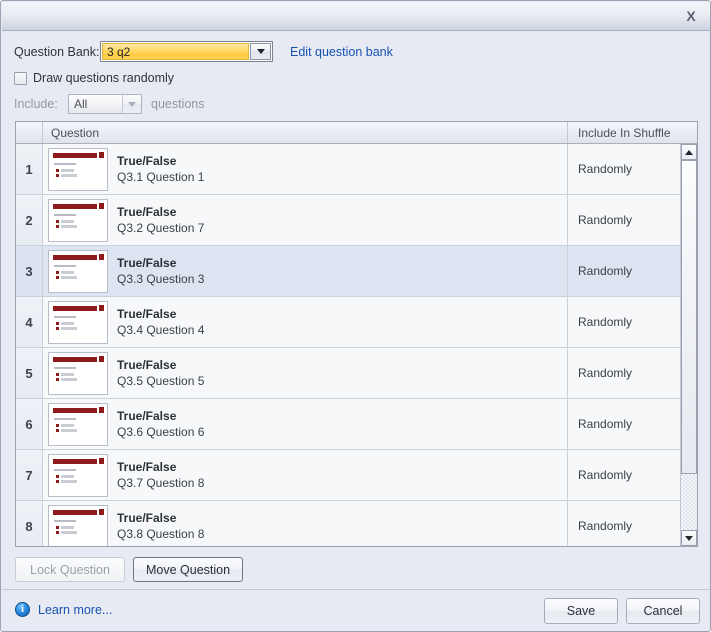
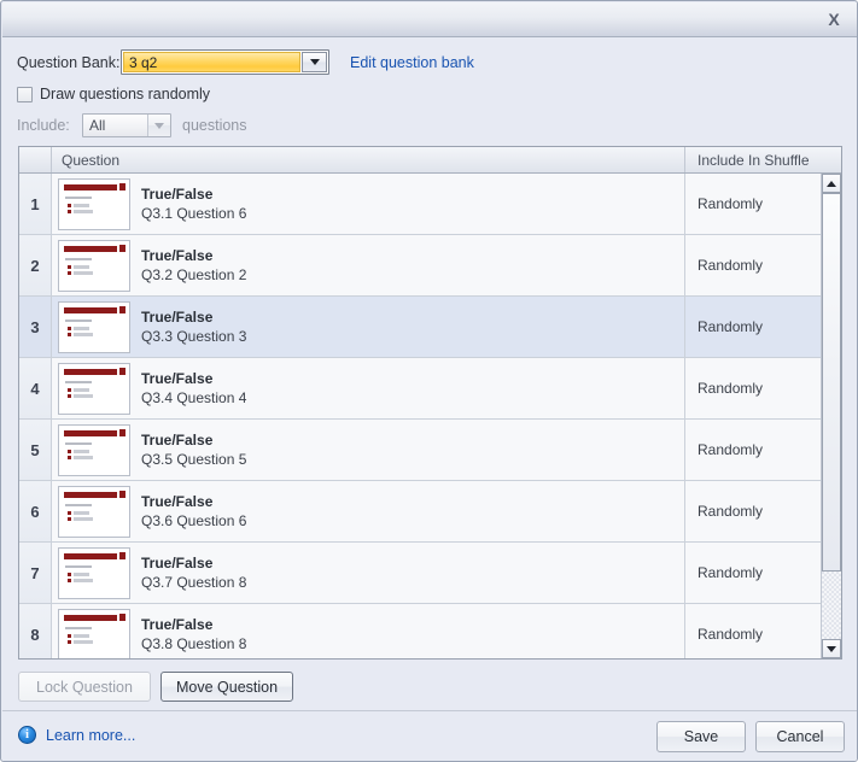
  X
  Question Bank:
  3 q2
  Edit question bank
  Draw questions randomly
  Include:
  All
  questions
  Question
  Include In Shuffle
  1
  True/False
- Q3.1 Question 1
+ Q3.1 Question 6
  Randomly
  2
  True/False
- Q3.2 Question 7
+ Q3.2 Question 2
  Randomly
  3
  True/False
  Q3.3 Question 3
  Randomly
  4
  True/False
  Q3.4 Question 4
  Randomly
  5
  True/False
  Q3.5 Question 5
  Randomly
  6
  True/False
  Q3.6 Question 6
  Randomly
  7
  True/False
  Q3.7 Question 8
  Randomly
  8
  True/False
  Q3.8 Question 8
  Randomly
  Lock Question
  Move Question
  i
  Learn more...
  Save
  Cancel
